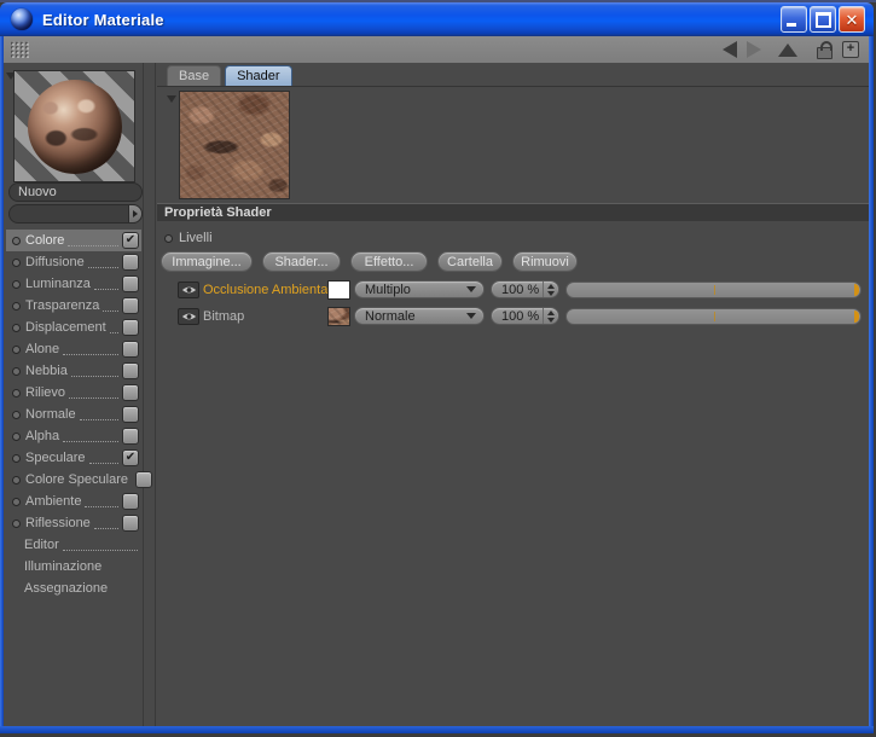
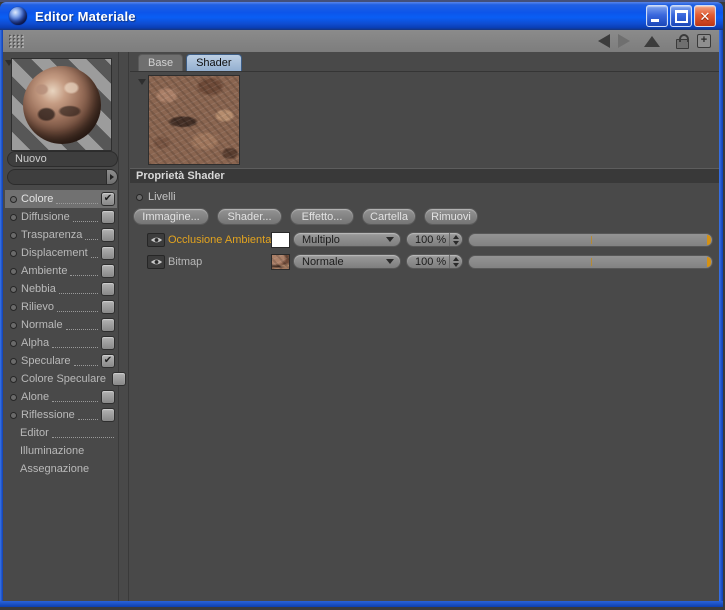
  Editor Materiale
  ✕
  +
  Nuovo
  Colore
  ✔
  Diffusione
- Luminanza
  Trasparenza
  Displacement
- Alone
+ Ambiente
  Nebbia
  Rilievo
  Normale
  Alpha
  Speculare
  ✔
  Colore Speculare
- Ambiente
+ Alone
  Riflessione
  Editor
  Illuminazione
  Assegnazione
  Base
  Shader
  Proprietà Shader
  Livelli
  Immagine...
  Shader...
  Effetto...
  Cartella
  Rimuovi
  Occlusione Ambienta
  Multiplo
  100 %
  Bitmap
  Normale
  100 %
